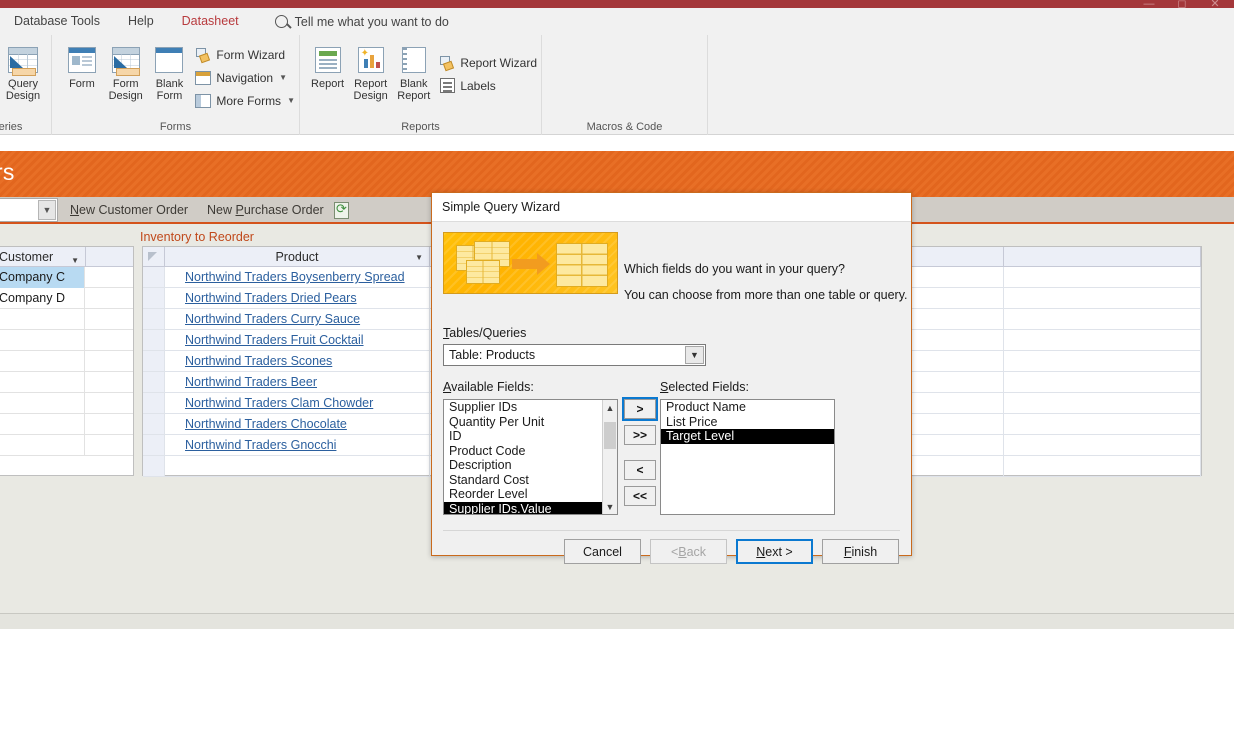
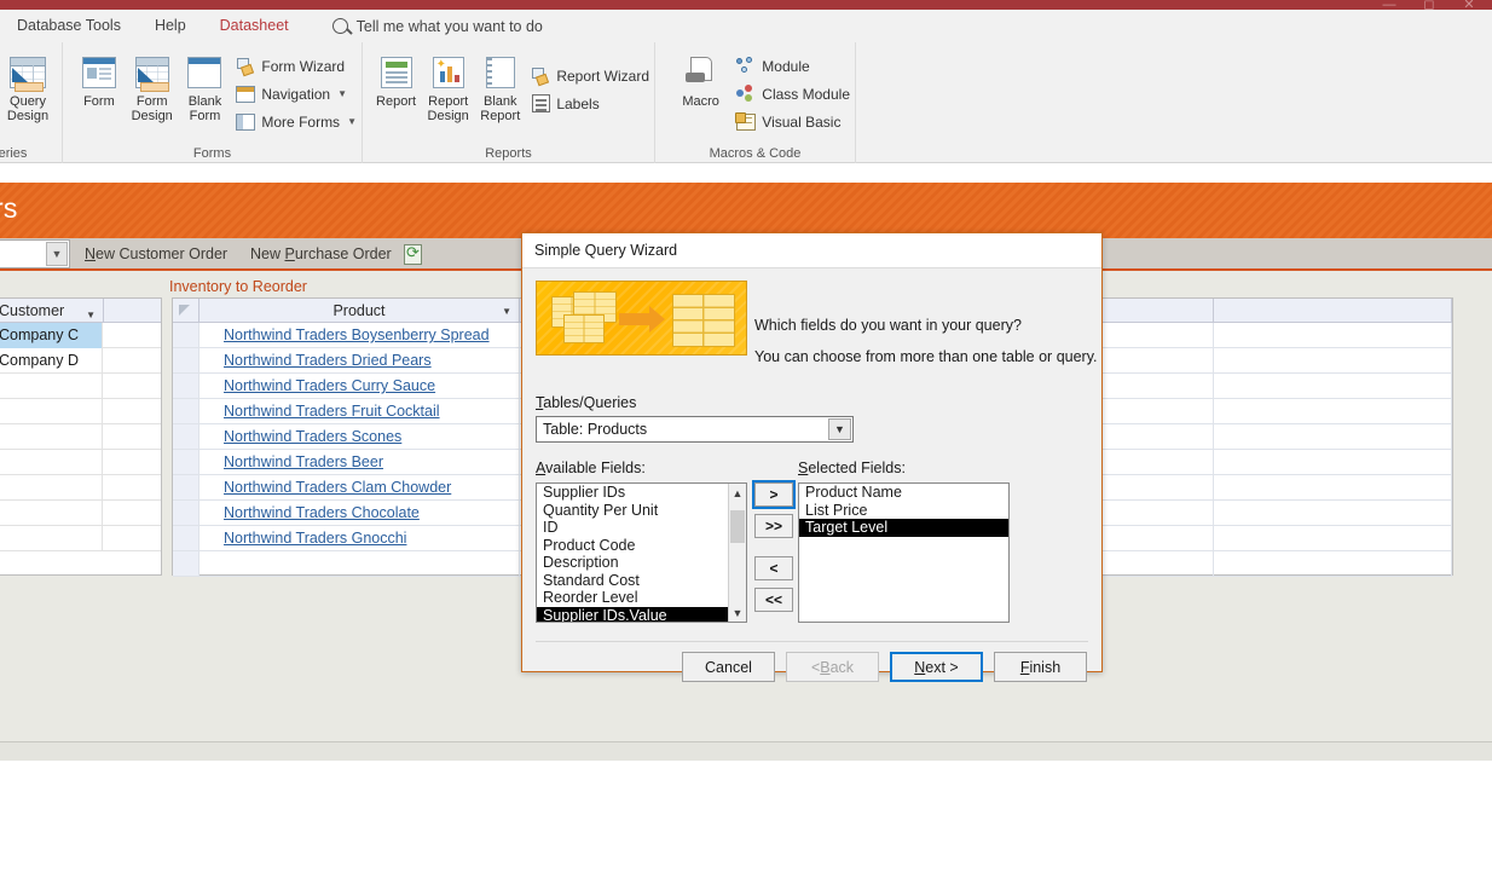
  —
  ◻
  ✕
  Database Tools
  Help
  Datasheet
  Tell me what you want to do
  Query
  Design
  eries
  Form
  Form
  Design
  Blank
  Form
  Form Wizard
  Navigation
  ▼
  More Forms
  ▼
  Forms
  Report
  ✦
  Report
  Design
  Blank
  Report
  Report Wizard
  Labels
  Reports
+ Macro
+ Module
+ Class Module
+ Visual Basic
  Macros & Code
  ▼
  New Customer Order
  New Purchase Order
  Inventory to Reorder
  Customer
  ▼
  Company C
  Company D
  Product
  ▼
  Northwind Traders Boysenberry Spread
  Northwind Traders Dried Pears
  Northwind Traders Curry Sauce
  Northwind Traders Fruit Cocktail
  Northwind Traders Scones
  Northwind Traders Beer
  Northwind Traders Clam Chowder
  Northwind Traders Chocolate
  Northwind Traders Gnocchi
  Simple Query Wizard
  Which fields do you want in your query?
  You can choose from more than one table or query.
  Tables/Queries
  Table: Products
  ▼
  Available Fields:
  Selected Fields:
  Supplier IDs
  Quantity Per Unit
  ID
  Product Code
  Description
  Standard Cost
  Reorder Level
  Supplier IDs.Value
  ▲
  ▼
  >
  >>
  <
  <<
  Product Name
  List Price
  Target Level
  Cancel
  <
  B
  ack
  N
  ext >
  F
  inish
